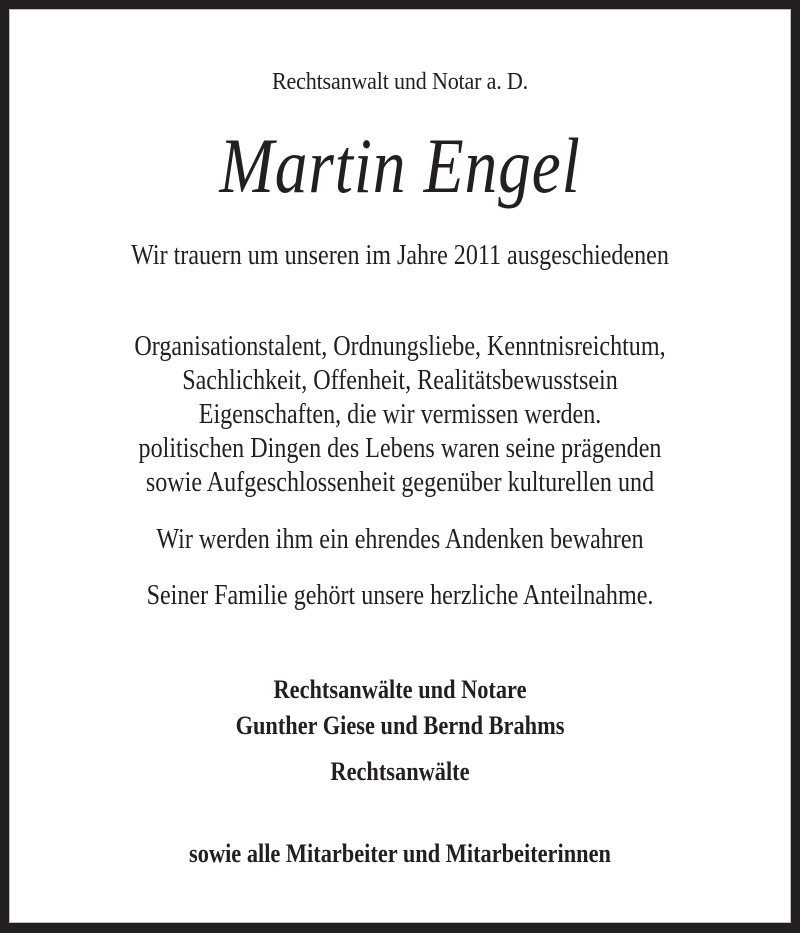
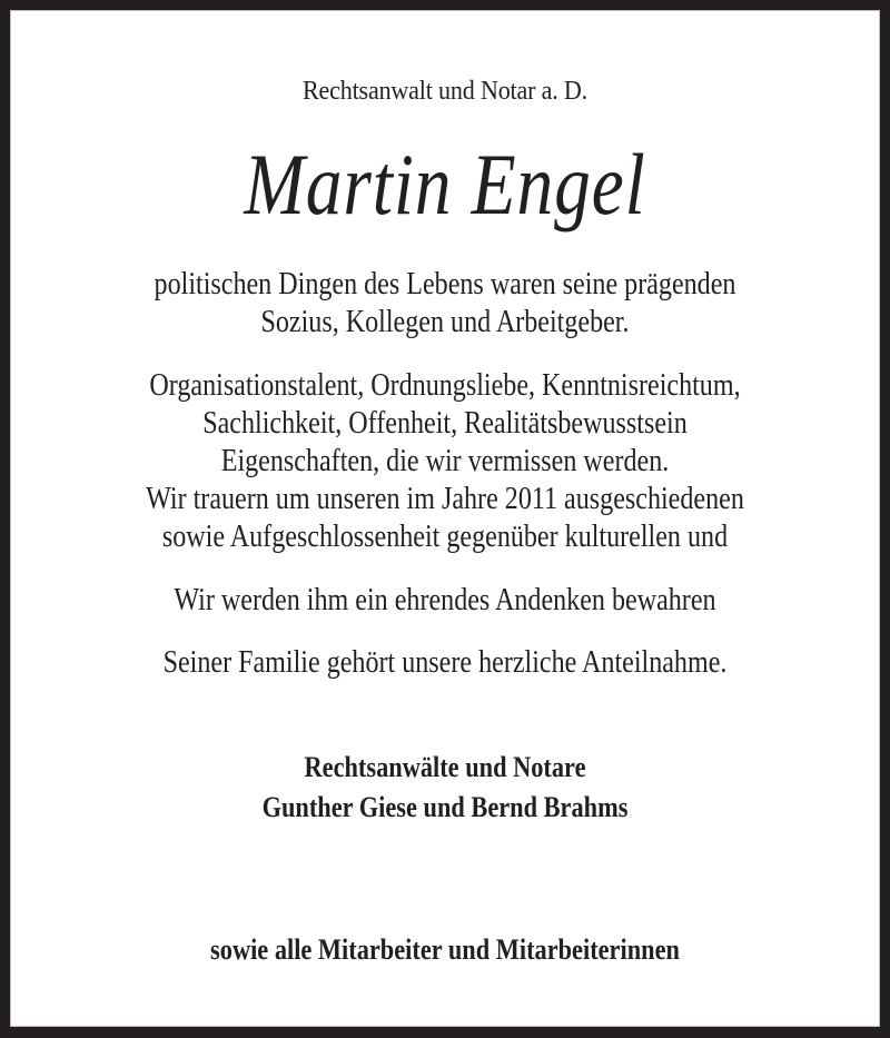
  Rechtsanwalt und Notar a. D.
  Martin Engel
- Wir trauern um unseren im Jahre 2011 ausgeschiedenen
+ politischen Dingen des Lebens waren seine prägenden
+ Sozius, Kollegen und Arbeitgeber.
  Organisationstalent, Ordnungsliebe, Kenntnisreichtum,
  Sachlichkeit, Offenheit, Realitätsbewusstsein
  Eigenschaften, die wir vermissen werden.
- politischen Dingen des Lebens waren seine prägenden
+ Wir trauern um unseren im Jahre 2011 ausgeschiedenen
  sowie Aufgeschlossenheit gegenüber kulturellen und
  Wir werden ihm ein ehrendes Andenken bewahren
  Seiner Familie gehört unsere herzliche Anteilnahme.
  Rechtsanwälte und Notare
  Gunther Giese und Bernd Brahms
- Rechtsanwälte
  sowie alle Mitarbeiter und Mitarbeiterinnen
